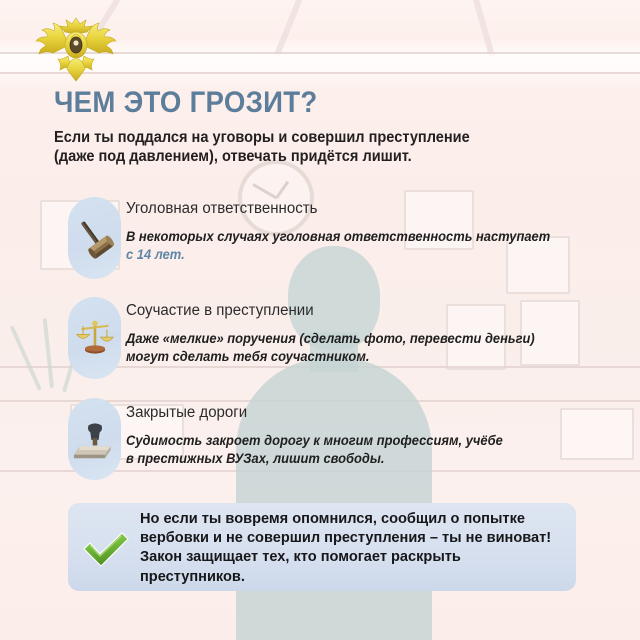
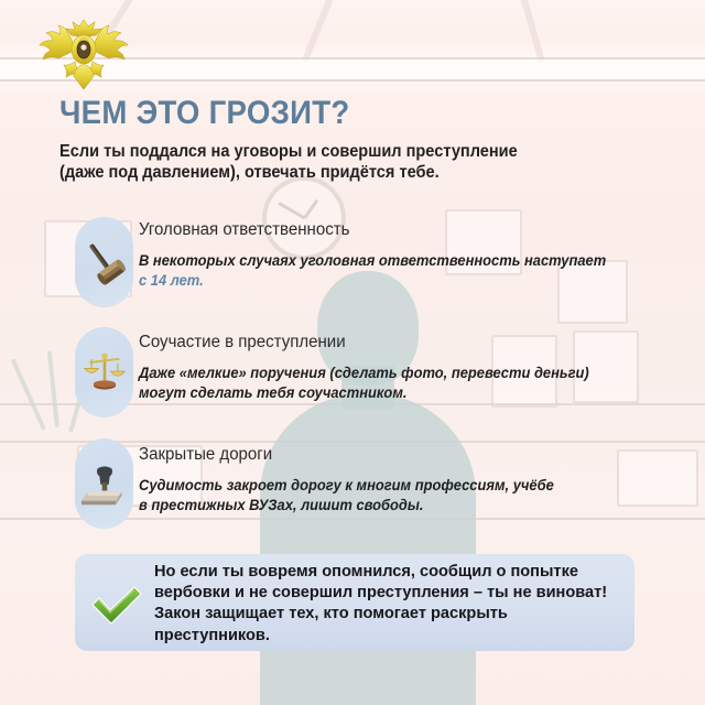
  ЧЕМ ЭТО ГРОЗИТ?
  Если ты поддался на уговоры и совершил преступление
- (даже под давлением), отвечать придётся лишит.
+ (даже под давлением), отвечать придётся тебе.
  Уголовная ответственность
  В некоторых случаях уголовная ответственность наступает
  с 14 лет.
  Соучастие в преступлении
  Даже «мелкие» поручения (сделать фото, перевести деньги)
  могут сделать тебя соучастником.
  Закрытые дороги
  Судимость закроет дорогу к многим профессиям, учёбе
  в престижных ВУЗах, лишит свободы.
  Но если ты вовремя опомнился, сообщил о попытке
  вербовки и не совершил преступления – ты не виноват!
  Закон защищает тех, кто помогает раскрыть
  преступников.
